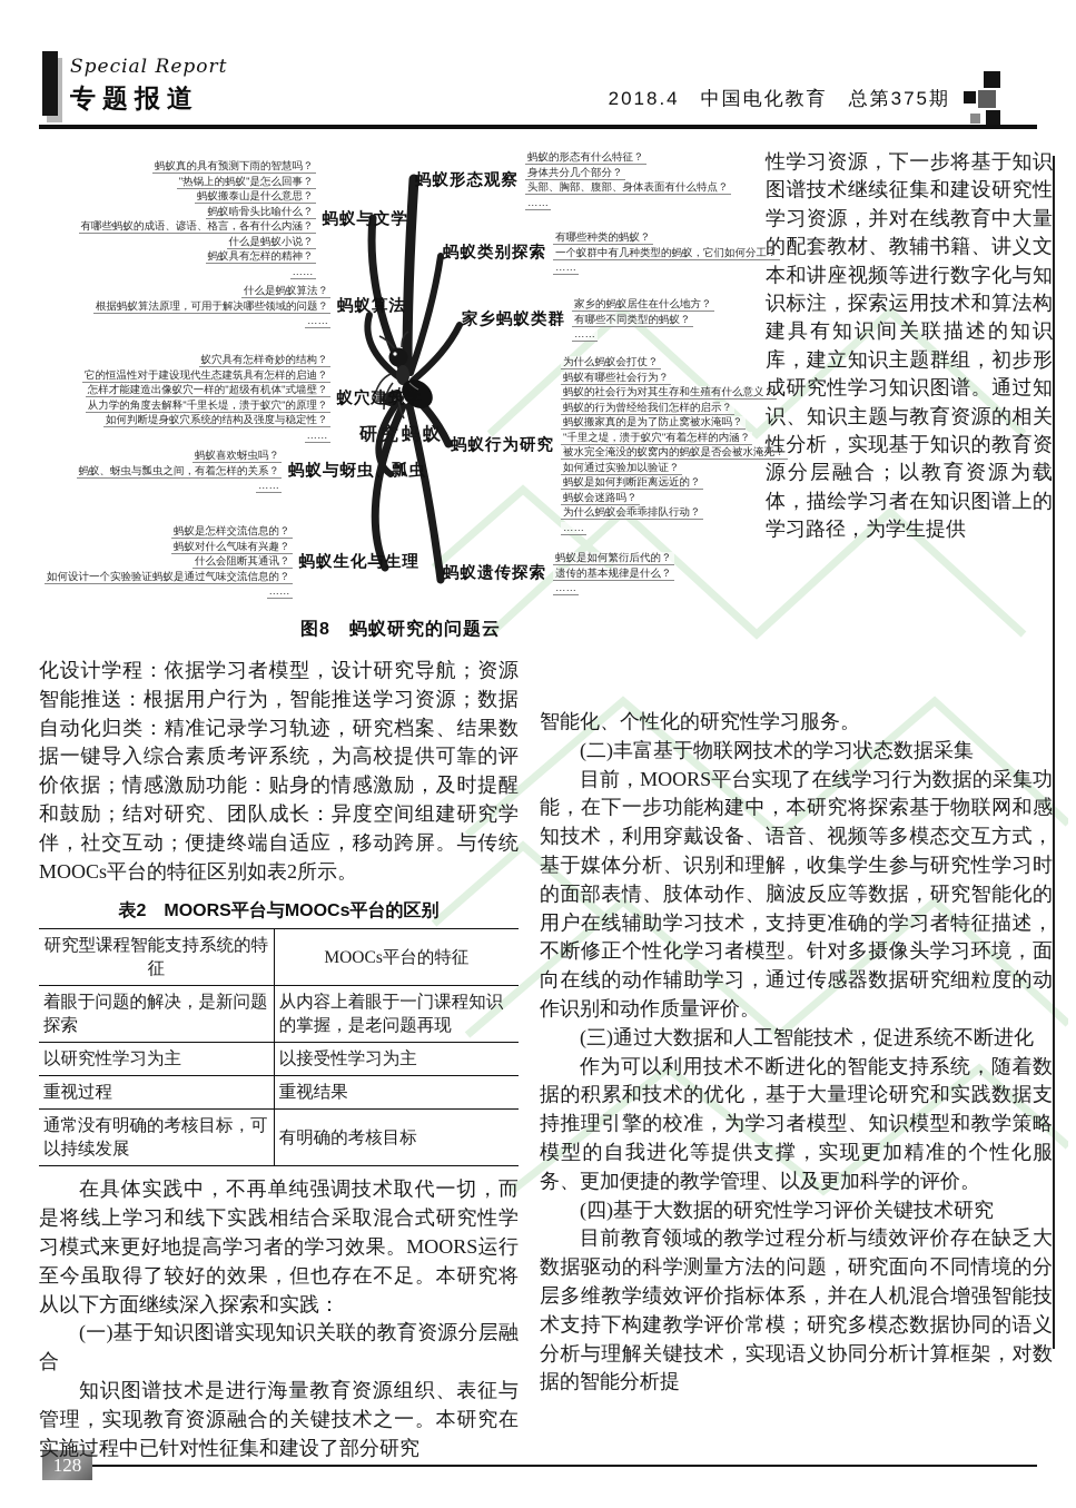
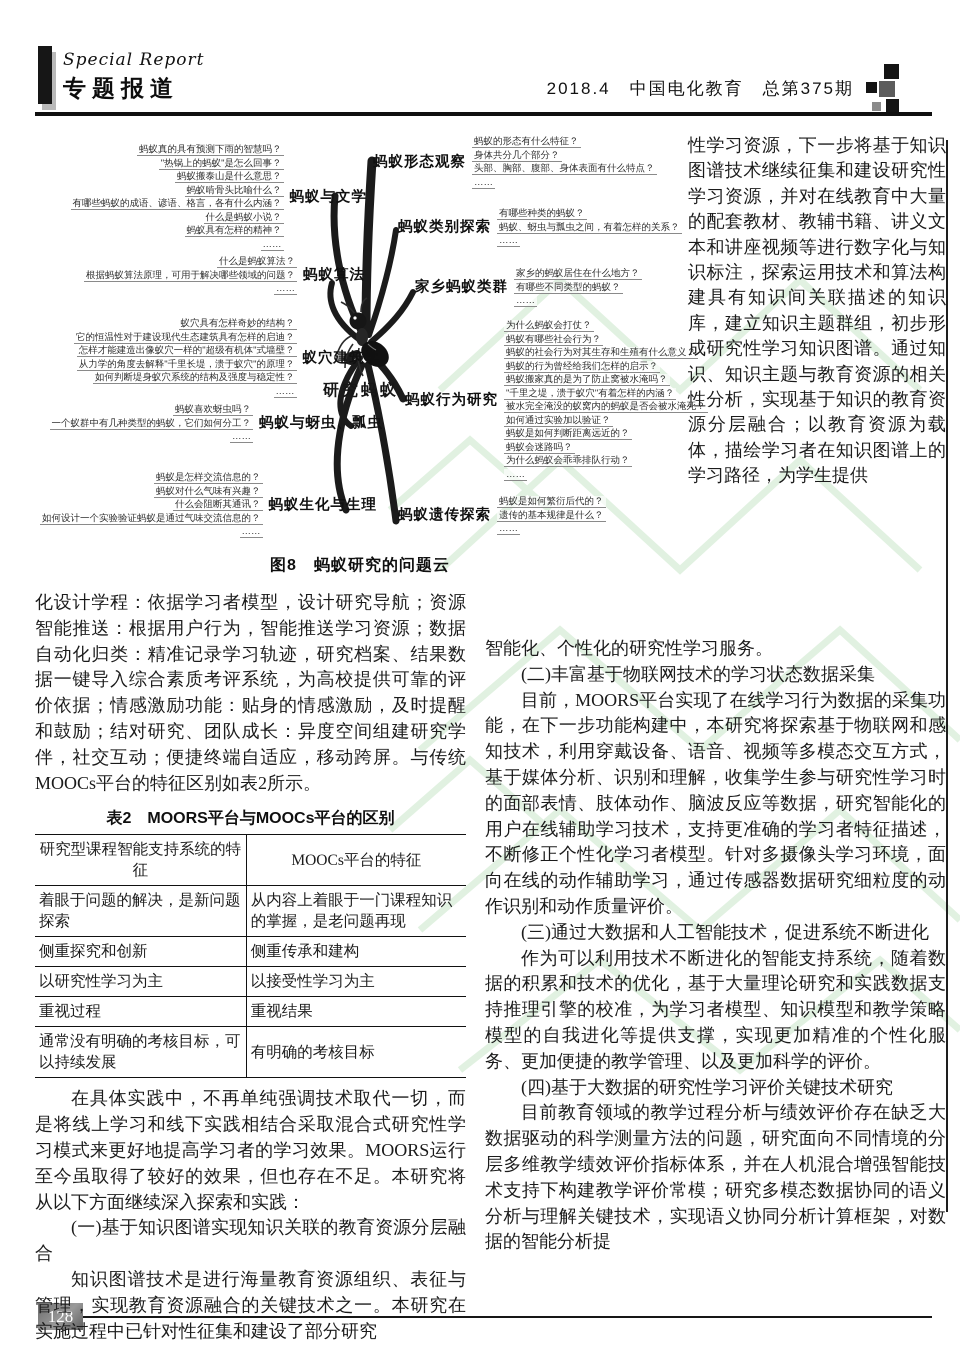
  Special Report
  专题报道
  2018.4 中国电化教育 总第375期
  研究蚂蚁
  蚂蚁真的具有预测下雨的智慧吗？
  "热锅上的蚂蚁"是怎么回事？
  蚂蚁搬泰山是什么意思？
  蚂蚁啃骨头比喻什么？
  有哪些蚂蚁的成语、谚语、格言，各有什么内涵？
  什么是蚂蚁小说？
  蚂蚁具有怎样的精神？
  ……
  蚂蚁与文学
  什么是蚂蚁算法？
  根据蚂蚁算法原理，可用于解决哪些领域的问题？
  ……
  蚂蚁算法
  蚁穴具有怎样奇妙的结构？
  它的恒温性对于建设现代生态建筑具有怎样的启迪？
  怎样才能建造出像蚁穴一样的"超级有机体"式墙壁？
  从力学的角度去解释"千里长堤，溃于蚁穴"的原理？
  如何判断堤身蚁穴系统的结构及强度与稳定性？
  ……
  蚁穴建筑学
  蚂蚁喜欢蚜虫吗？
- 蚂蚁、蚜虫与瓢虫之间，有着怎样的关系？
+ 一个蚁群中有几种类型的蚂蚁，它们如何分工？
  ……
  蚂蚁与蚜虫、瓢虫
  蚂蚁是怎样交流信息的？
  蚂蚁对什么气味有兴趣？
  什么会阻断其通讯？
  如何设计一个实验验证蚂蚁是通过气味交流信息的？
  ……
  蚂蚁生化与生理
  蚂蚁形态观察
  蚂蚁的形态有什么特征？
  身体共分几个部分？
  头部、胸部、腹部、身体表面有什么特点？
  ……
  蚂蚁类别探索
  有哪些种类的蚂蚁？
- 一个蚁群中有几种类型的蚂蚁，它们如何分工？
+ 蚂蚁、蚜虫与瓢虫之间，有着怎样的关系？
  ……
  家乡蚂蚁类群
  家乡的蚂蚁居住在什么地方？
  有哪些不同类型的蚂蚁？
  ……
  蚂蚁行为研究
  为什么蚂蚁会打仗？
  蚂蚁有哪些社会行为？
  蚂蚁的社会行为对其生存和生殖有什么意义？
  蚂蚁的行为曾经给我们怎样的启示？
  蚂蚁搬家真的是为了防止窝被水淹吗？
  "千里之堤，溃于蚁穴"有着怎样的内涵？
  被水完全淹没的蚁窝内的蚂蚁是否会被水淹死？
  如何通过实验加以验证？
  蚂蚁是如何判断距离远近的？
  蚂蚁会迷路吗？
  为什么蚂蚁会乖乖排队行动？
  ……
  蚂蚁遗传探索
  蚂蚁是如何繁衍后代的？
  遗传的基本规律是什么？
  ……
  图8 蚂蚁研究的问题云
  性学习资源，下一步将基于知识图谱技术继续征集和建设研究性学习资源，并对在线教育中大量的配套教材、教辅书籍、讲义文本和讲座视频等进行数字化与知识标注，探索运用技术和算法构建具有知识间关联描述的知识库，建立知识主题群组，初步形成研究性学习知识图谱。通过知识、知识主题与教育资源的相关性分析，实现基于知识的教育资源分层融合；以教育资源为载体，描绘学习者在知识图谱上的学习路径，为学生提供
  化设计学程：依据学习者模型，设计研究导航；资源智能推送：根据用户行为，智能推送学习资源；数据自动化归类：精准记录学习轨迹，研究档案、结果数据一键导入综合素质考评系统，为高校提供可靠的评价依据；情感激励功能：贴身的情感激励，及时提醒和鼓励；结对研究、团队成长：异度空间组建研究学伴，社交互动；便捷终端自适应，移动跨屏。与传统MOOCs平台的特征区别如表2所示。
  表2 MOORS平台与MOOCs平台的区别
  研究型课程智能支持系统的特征	MOOCs平台的特征
  着眼于问题的解决，是新问题探索	从内容上着眼于一门课程知识的掌握，是老问题再现
+ 侧重探究和创新	侧重传承和建构
  以研究性学习为主	以接受性学习为主
  重视过程	重视结果
  通常没有明确的考核目标，可以持续发展	有明确的考核目标
  在具体实践中，不再单纯强调技术取代一切，而是将线上学习和线下实践相结合采取混合式研究性学习模式来更好地提高学习者的学习效果。MOORS运行至今虽取得了较好的效果，但也存在不足。本研究将从以下方面继续深入探索和实践：
  (一)基于知识图谱实现知识关联的教育资源分层融合
  知识图谱技术是进行海量教育资源组织、表征与管理，实现教育资源融合的关键技术之一。本研究在实施过程中已针对性征集和建设了部分研究
  智能化、个性化的研究性学习服务。
  (二)丰富基于物联网技术的学习状态数据采集
  目前，MOORS平台实现了在线学习行为数据的采集功能，在下一步功能构建中，本研究将探索基于物联网和感知技术，利用穿戴设备、语音、视频等多模态交互方式，基于媒体分析、识别和理解，收集学生参与研究性学习时的面部表情、肢体动作、脑波反应等数据，研究智能化的用户在线辅助学习技术，支持更准确的学习者特征描述，不断修正个性化学习者模型。针对多摄像头学习环境，面向在线的动作辅助学习，通过传感器数据研究细粒度的动作识别和动作质量评价。
  (三)通过大数据和人工智能技术，促进系统不断进化
  作为可以利用技术不断进化的智能支持系统，随着数据的积累和技术的优化，基于大量理论研究和实践数据支持推理引擎的校准，为学习者模型、知识模型和教学策略模型的自我进化等提供支撑，实现更加精准的个性化服务、更加便捷的教学管理、以及更加科学的评价。
  (四)基于大数据的研究性学习评价关键技术研究
  目前教育领域的教学过程分析与绩效评价存在缺乏大数据驱动的科学测量方法的问题，研究面向不同情境的分层多维教学绩效评价指标体系，并在人机混合增强智能技术支持下构建教学评价常模；研究多模态数据协同的语义分析与理解关键技术，实现语义协同分析计算框架，对数据的智能分析提
  128
